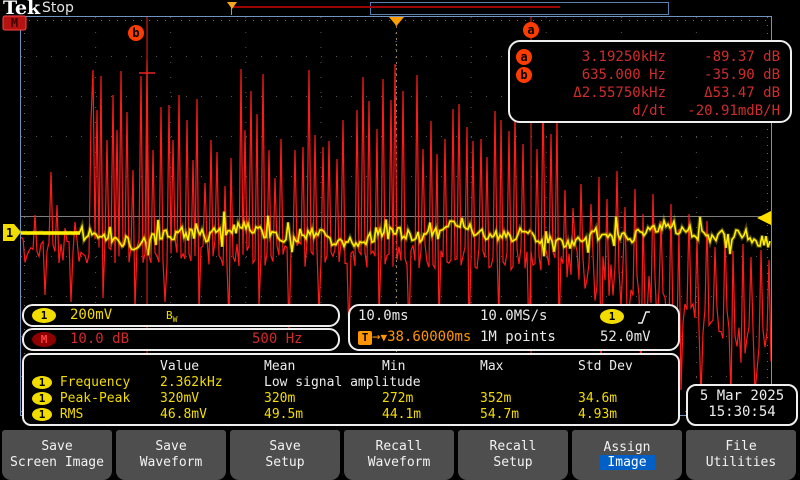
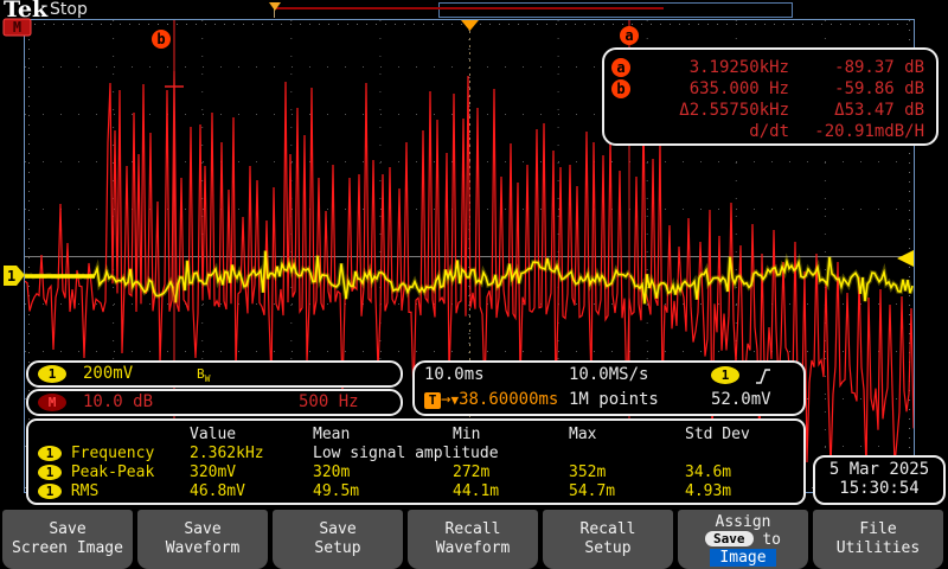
  M
  1
  Tek
  Stop
  b
  a
  a
  3.19250kHz
  -89.37 dB
  b
  635.000 Hz
- -35.90 dB
+ -59.86 dB
  Δ2.55750kHz
  Δ53.47 dB
  d/dt
  -20.91mdB/H
  1
  200mV
  BW
  M
  10.0 dB
  500 Hz
  10.0ms
  10.0MS/s
  1
  T →▼38.60000ms
  1M points
  52.0mV
  	Value	Mean	Min	Max	Std Dev
  1 Frequency	2.362kHz	Low signal amplitude
  1 Peak-Peak	320mV	320m	272m	352m	34.6m
  1 RMS	46.8mV	49.5m	44.1m	54.7m	4.93m
  5 Mar 2025
  15:30:54
  Save
  Screen Image
  Save
  Waveform
  Save
  Setup
  Recall
  Waveform
  Recall
  Setup
  Assign
+ Save to
  Image
  File
  Utilities
